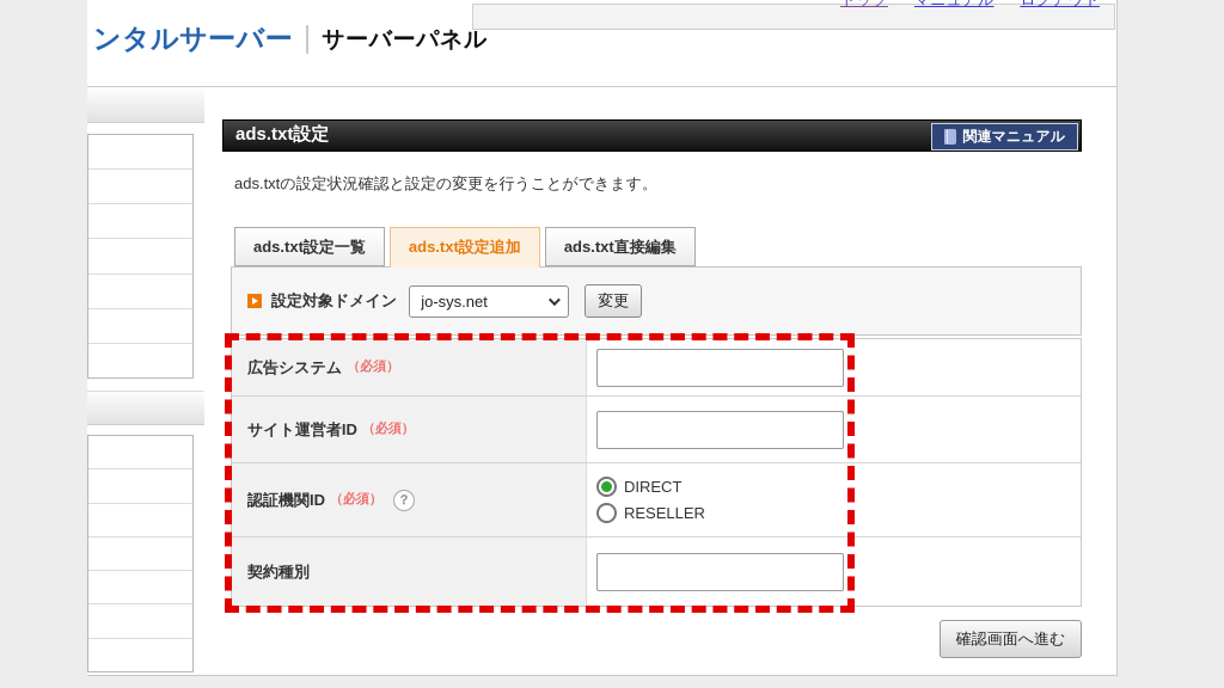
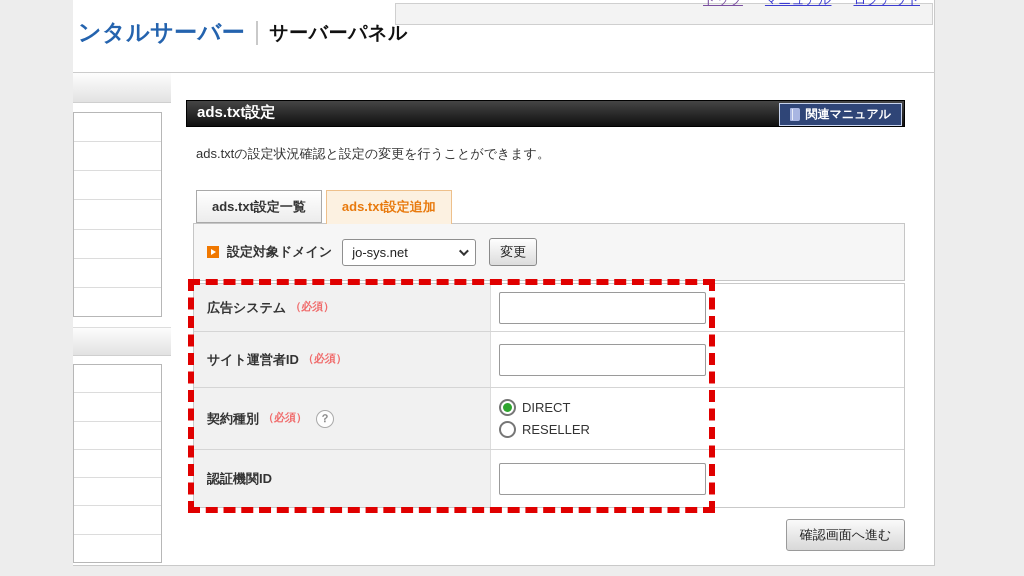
  ンタルサーバー
  サーバーパネル
  ads.txt設定
  関連マニュアル
  ads.txtの設定状況確認と設定の変更を行うことができます。
  ads.txt設定一覧
  ads.txt設定追加
- ads.txt直接編集
  設定対象ドメイン
  jo-sys.net
  変更
  広告システム
  （必須）
  サイト運営者ID
  （必須）
- 認証機関ID
+ 契約種別
  （必須）
  ？
  DIRECT
  RESELLER
- 契約種別
+ 認証機関ID
  確認画面へ進む
